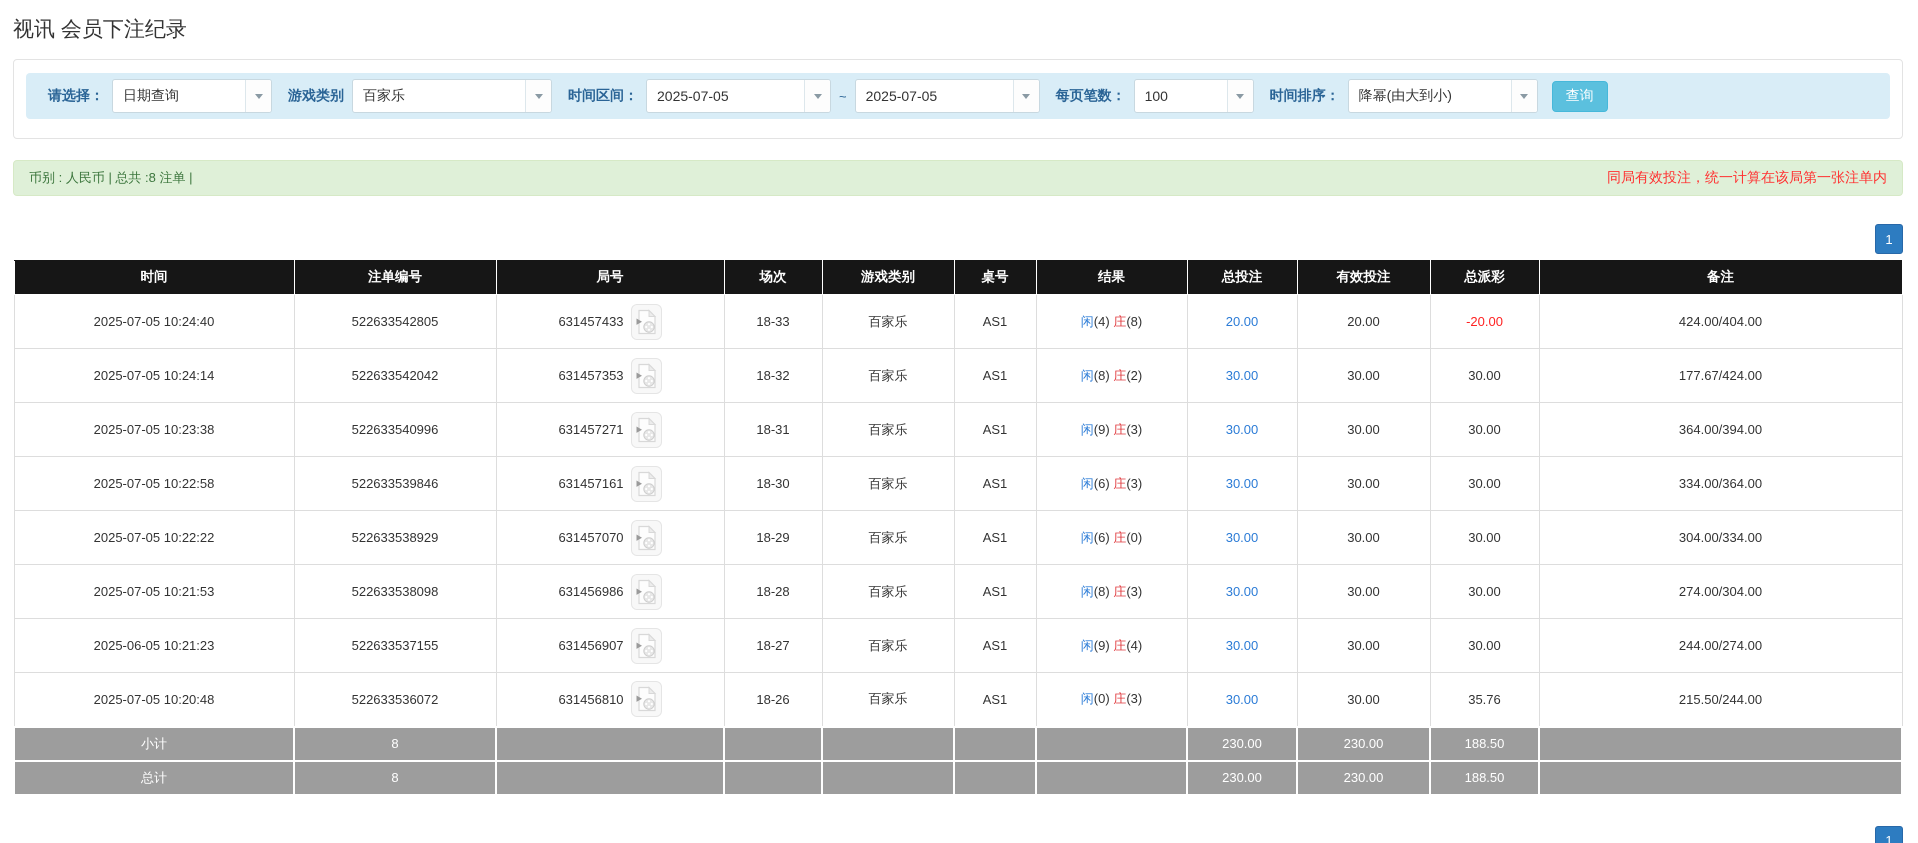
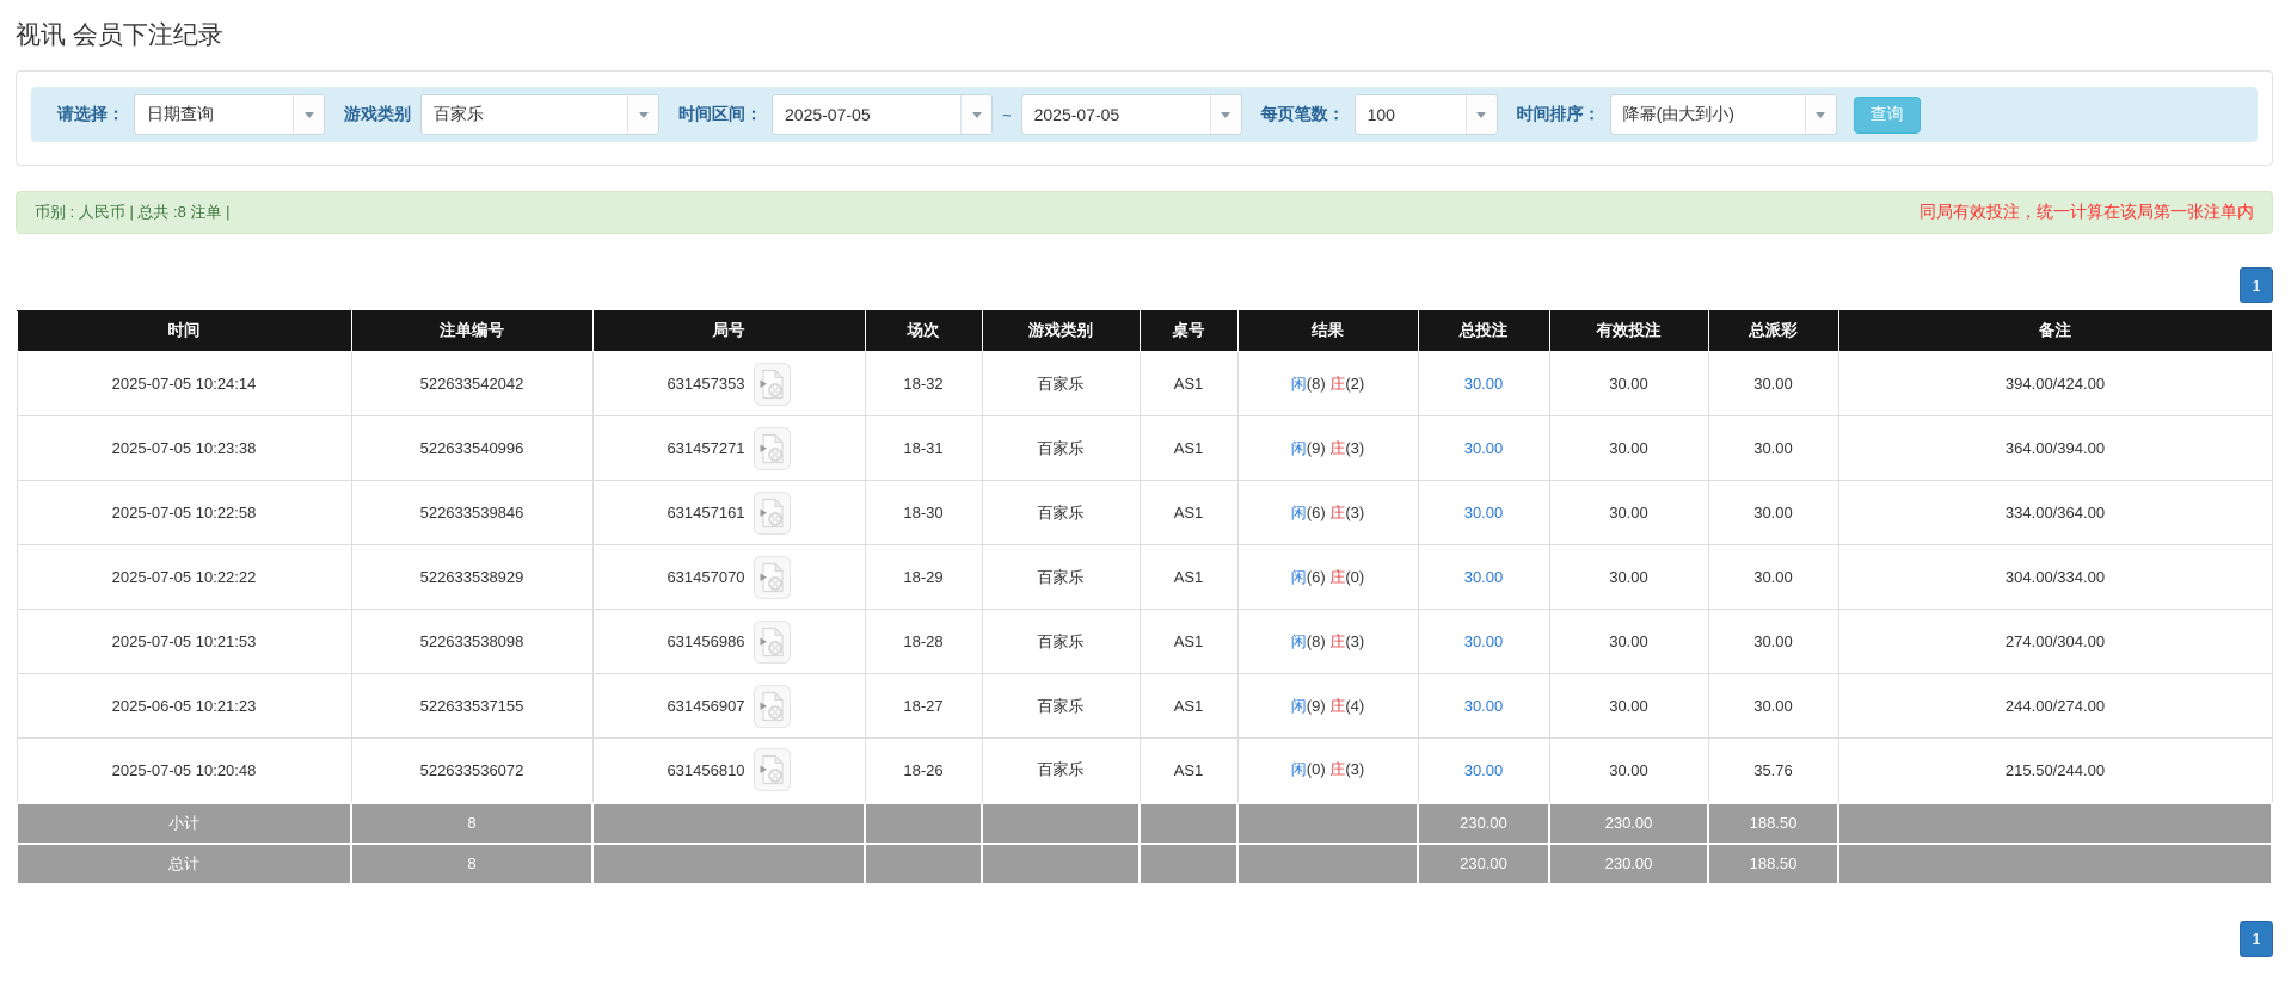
  视讯 会员下注纪录
  请选择：
  日期查询
  游戏类别
  百家乐
  时间区间：
  2025-07-05
  ~
  2025-07-05
  每页笔数：
  100
  时间排序：
  降幂(由大到小)
  查询
  币别 : 人民币 | 总共 :8 注单 |
  同局有效投注，统一计算在该局第一张注单内
  1
  时间	注单编号	局号	场次	游戏类别	桌号	结果	总投注	有效投注	总派彩	备注
- 2025-07-05 10:24:40	522633542805	631457433	18-33	百家乐	AS1	闲(4) 庄(8)	20.00	20.00	-20.00	424.00/404.00
- 2025-07-05 10:24:14	522633542042	631457353	18-32	百家乐	AS1	闲(8) 庄(2)	30.00	30.00	30.00	177.67/424.00
+ 2025-07-05 10:24:14	522633542042	631457353	18-32	百家乐	AS1	闲(8) 庄(2)	30.00	30.00	30.00	394.00/424.00
  2025-07-05 10:23:38	522633540996	631457271	18-31	百家乐	AS1	闲(9) 庄(3)	30.00	30.00	30.00	364.00/394.00
  2025-07-05 10:22:58	522633539846	631457161	18-30	百家乐	AS1	闲(6) 庄(3)	30.00	30.00	30.00	334.00/364.00
  2025-07-05 10:22:22	522633538929	631457070	18-29	百家乐	AS1	闲(6) 庄(0)	30.00	30.00	30.00	304.00/334.00
  2025-07-05 10:21:53	522633538098	631456986	18-28	百家乐	AS1	闲(8) 庄(3)	30.00	30.00	30.00	274.00/304.00
  2025-06-05 10:21:23	522633537155	631456907	18-27	百家乐	AS1	闲(9) 庄(4)	30.00	30.00	30.00	244.00/274.00
  2025-07-05 10:20:48	522633536072	631456810	18-26	百家乐	AS1	闲(0) 庄(3)	30.00	30.00	35.76	215.50/244.00
  小计	8						230.00	230.00	188.50
  总计	8						230.00	230.00	188.50
  1
